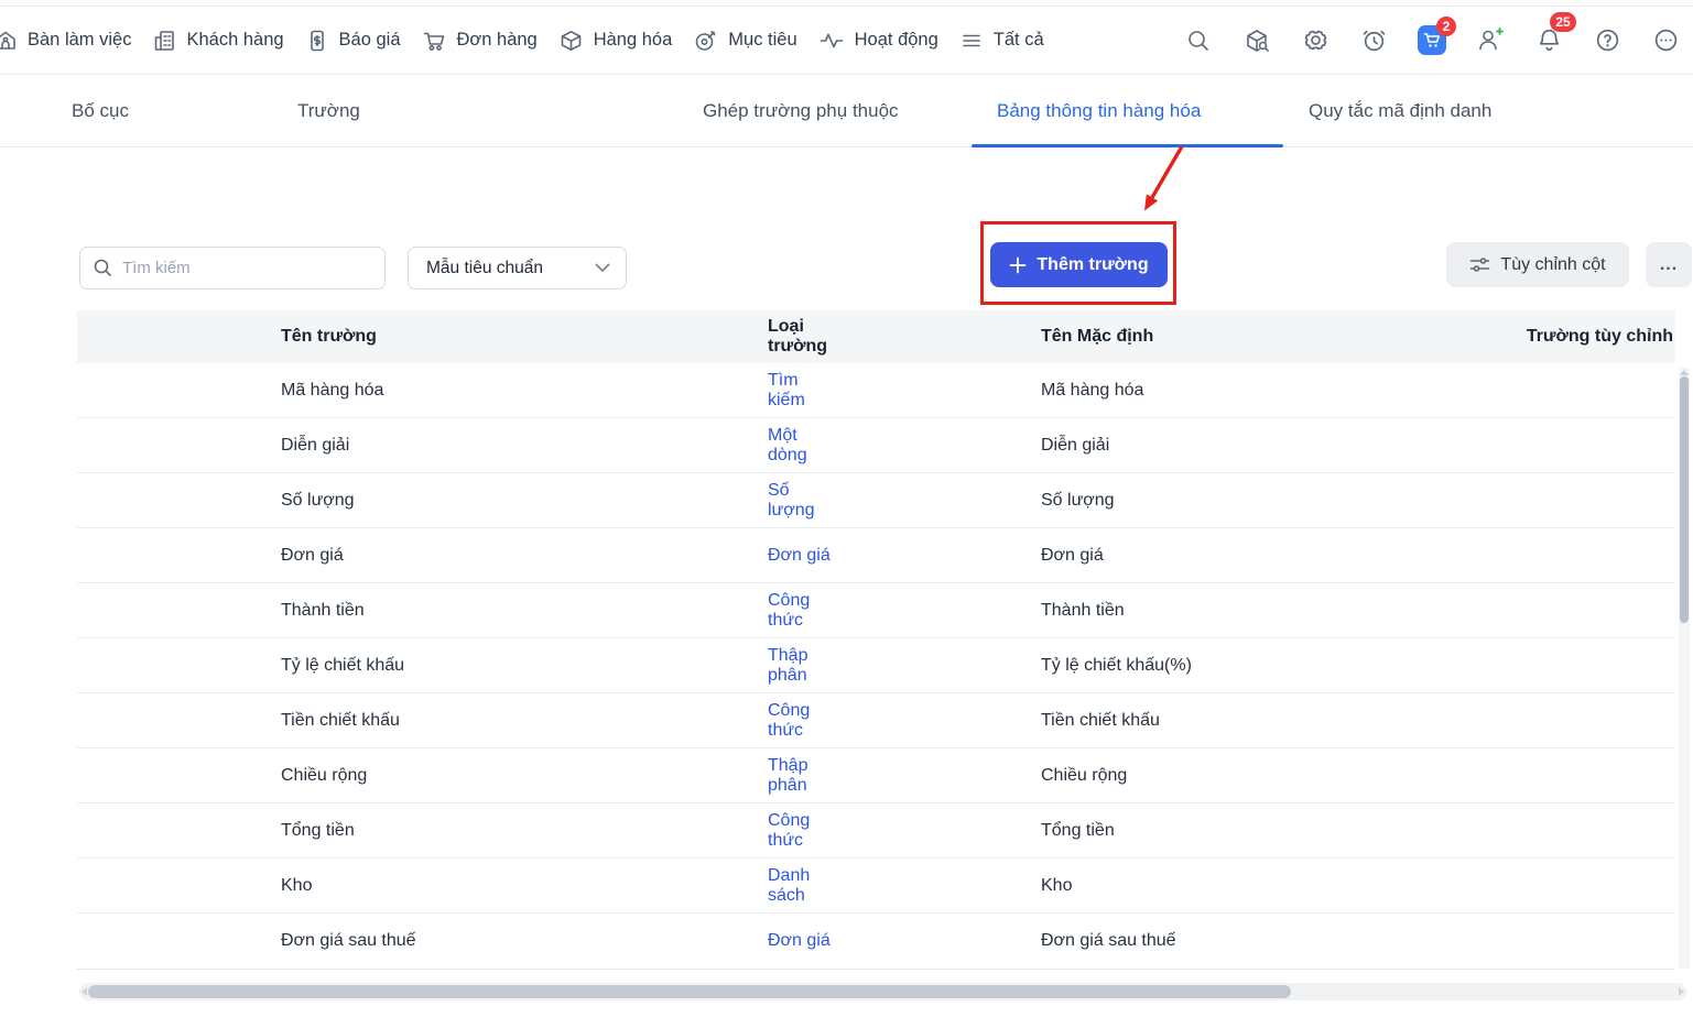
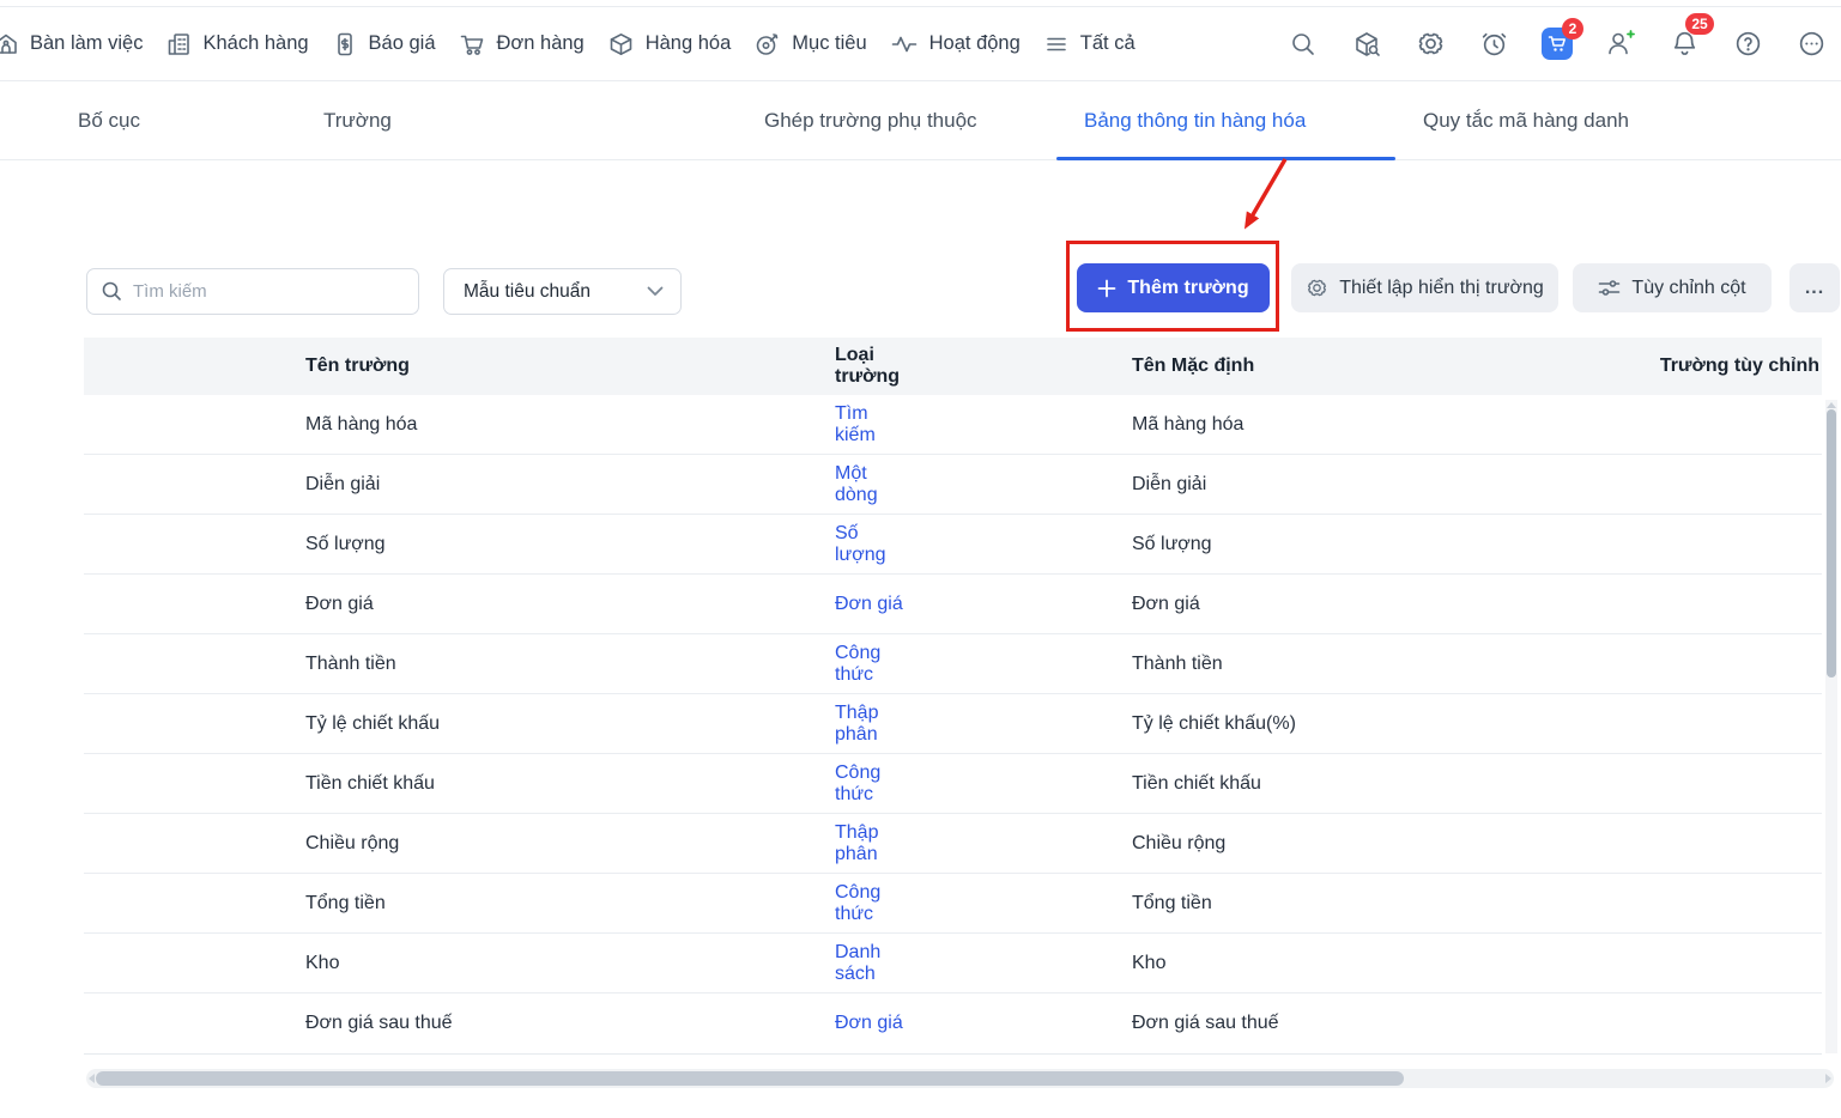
  Bàn làm việc
  Khách hàng
  Báo giá
  Đơn hàng
  Hàng hóa
  Mục tiêu
  Hoạt động
  Tất cả
  2
  25
  Bố cục
  Trường
  Ghép trường phụ thuộc
  Bảng thông tin hàng hóa
- Quy tắc mã định danh
+ Quy tắc mã hàng danh
  Tìm kiếm
  Mẫu tiêu chuẩn
  Thêm trường
+ Thiết lập hiển thị trường
  Tùy chỉnh cột
  ...
  Tên trường
  Loại trường
  Tên Mặc định
  Trường tùy chỉnh
  Mã hàng hóa
  Tìm kiếm
  Mã hàng hóa
  Diễn giải
  Một dòng
  Diễn giải
  Số lượng
  Số lượng
  Số lượng
  Đơn giá
  Đơn giá
  Đơn giá
  Thành tiền
  Công thức
  Thành tiền
  Tỷ lệ chiết khấu
  Thập phân
  Tỷ lệ chiết khấu(%)
  Tiền chiết khấu
  Công thức
  Tiền chiết khấu
  Chiều rộng
  Thập phân
  Chiều rộng
  Tổng tiền
  Công thức
  Tổng tiền
  Kho
  Danh sách
  Kho
  Đơn giá sau thuế
  Đơn giá
  Đơn giá sau thuế
